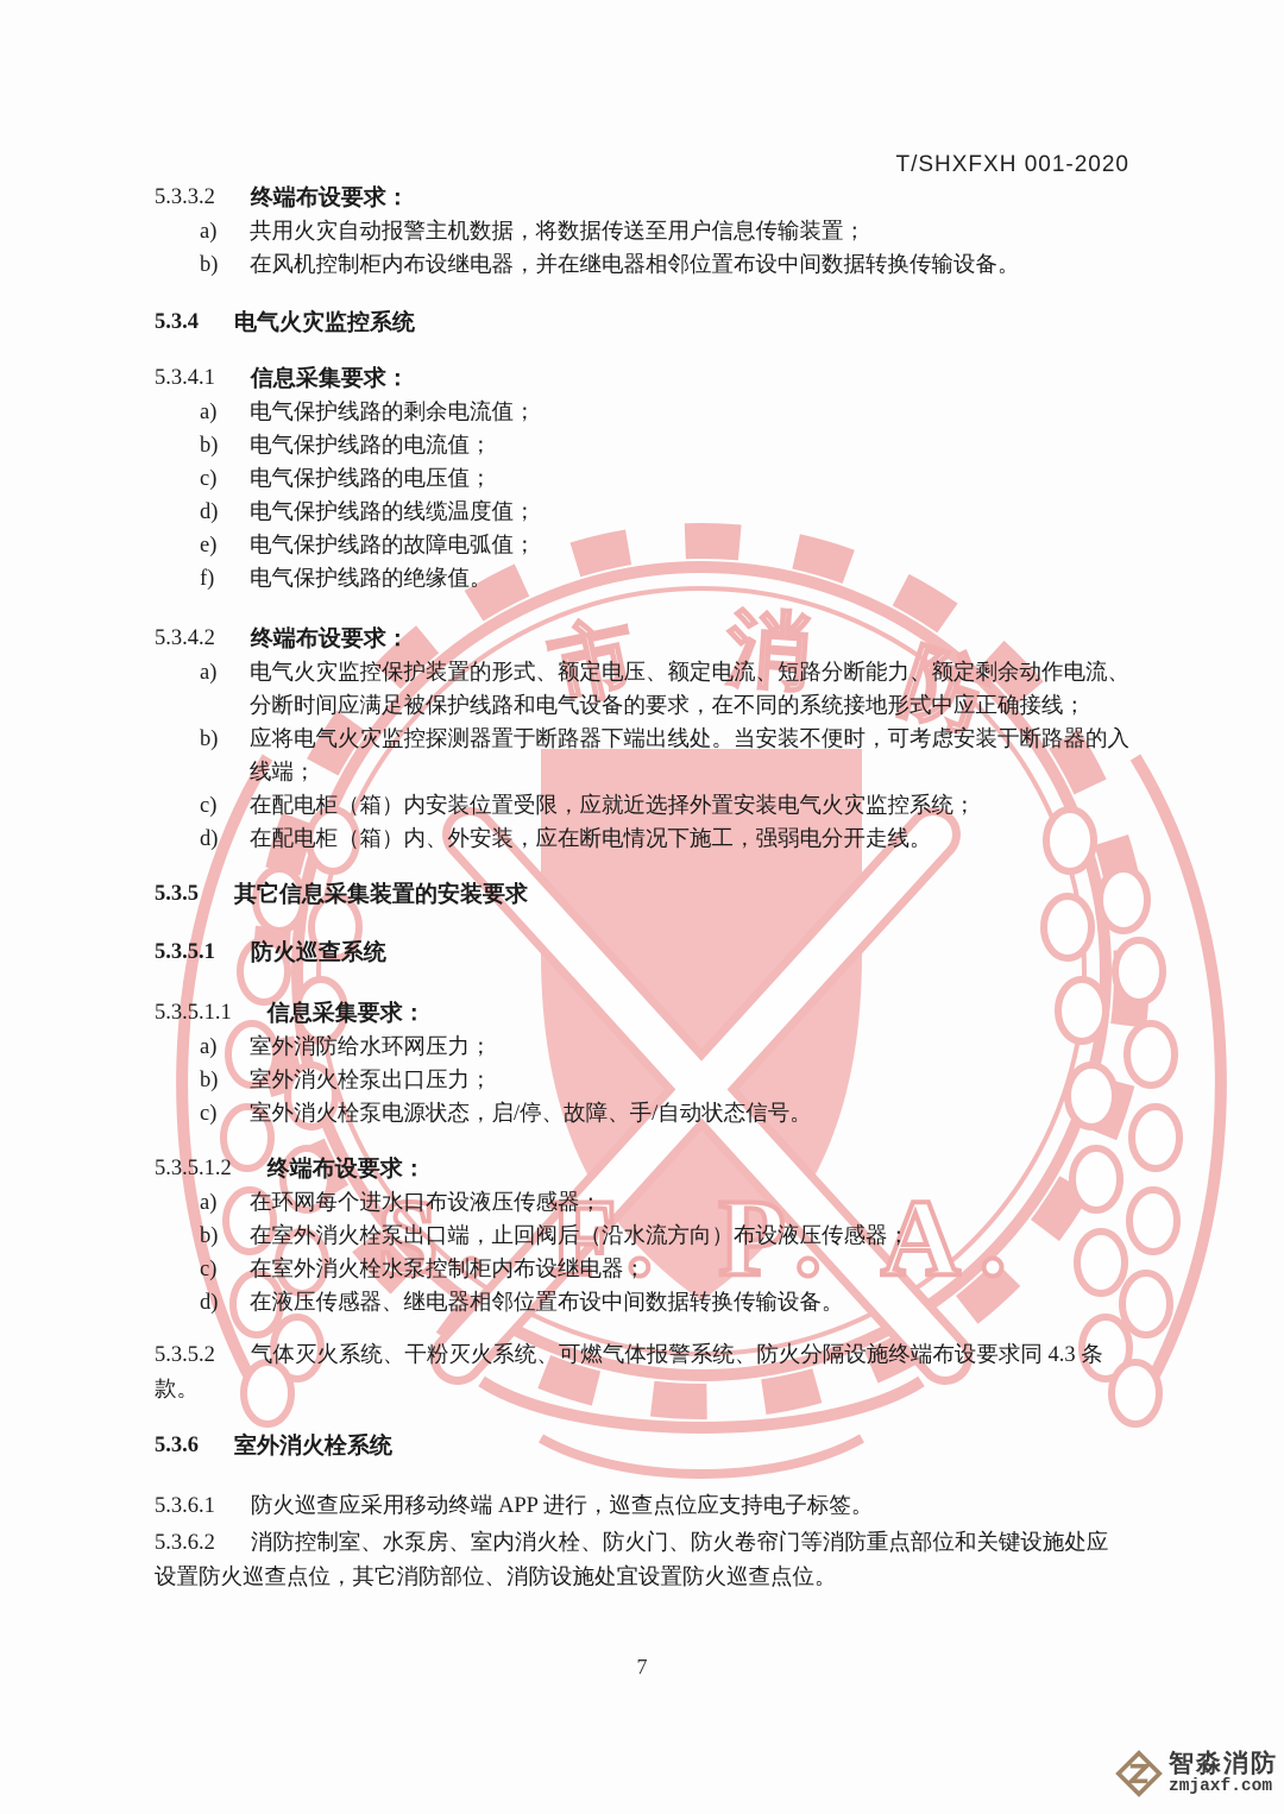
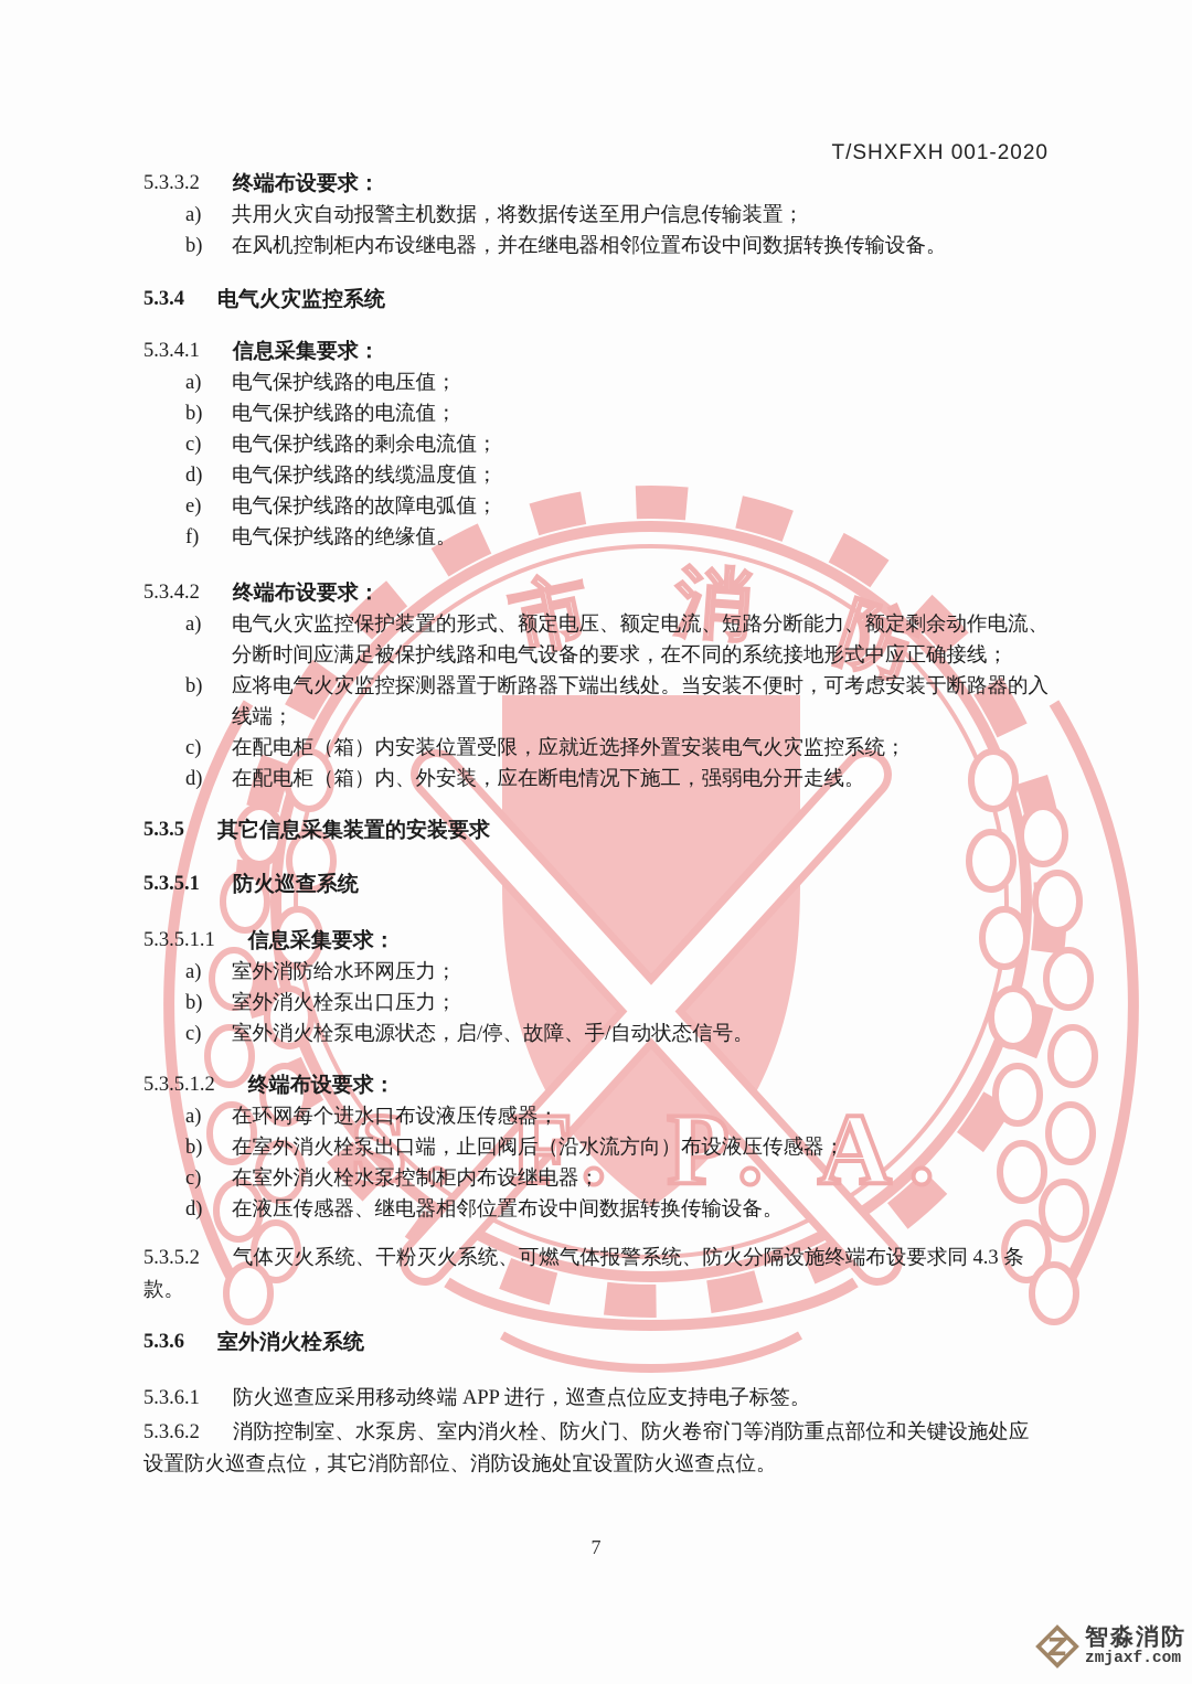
  S. F. P. A.
  T/SHXFXH 001-2020
  5.3.3.2
  终端布设要求：
  a)
  共用火灾自动报警主机数据，将数据传送至用户信息传输装置；
  b)
  在风机控制柜内布设继电器，并在继电器相邻位置布设中间数据转换传输设备。
  5.3.4
  电气火灾监控系统
  5.3.4.1
  信息采集要求：
  a)
- 电气保护线路的剩余电流值；
+ 电气保护线路的电压值；
  b)
  电气保护线路的电流值；
  c)
- 电气保护线路的电压值；
+ 电气保护线路的剩余电流值；
  d)
  电气保护线路的线缆温度值；
  e)
  电气保护线路的故障电弧值；
  f)
  电气保护线路的绝缘值。
  5.3.4.2
  终端布设要求：
  a)
  电气火灾监控保护装置的形式、额定电压、额定电流、短路分断能力、额定剩余动作电流、分断时间应满足被保护线路和电气设备的要求，在不同的系统接地形式中应正确接线；
  b)
  应将电气火灾监控探测器置于断路器下端出线处。当安装不便时，可考虑安装于断路器的入线端；
  c)
  在配电柜（箱）内安装位置受限，应就近选择外置安装电气火灾监控系统；
  d)
  在配电柜（箱）内、外安装，应在断电情况下施工，强弱电分开走线。
  5.3.5
  其它信息采集装置的安装要求
  5.3.5.1
  防火巡查系统
  5.3.5.1.1
  信息采集要求：
  a)
  室外消防给水环网压力；
  b)
  室外消火栓泵出口压力；
  c)
  室外消火栓泵电源状态，启/停、故障、手/自动状态信号。
  5.3.5.1.2
  终端布设要求：
  a)
  在环网每个进水口布设液压传感器；
  b)
  在室外消火栓泵出口端，止回阀后（沿水流方向）布设液压传感器；
  c)
  在室外消火栓水泵控制柜内布设继电器；
  d)
  在液压传感器、继电器相邻位置布设中间数据转换传输设备。
  5.3.5.2 气体灭火系统、干粉灭火系统、可燃气体报警系统、防火分隔设施终端布设要求同 4.3 条款。
  5.3.6
  室外消火栓系统
  5.3.6.1 防火巡查应采用移动终端 APP 进行，巡查点位应支持电子标签。
  5.3.6.2 消防控制室、水泵房、室内消火栓、防火门、防火卷帘门等消防重点部位和关键设施处应设置防火巡查点位，其它消防部位、消防设施处宜设置防火巡查点位。
  7
  智淼消防
  zmjaxf.com
